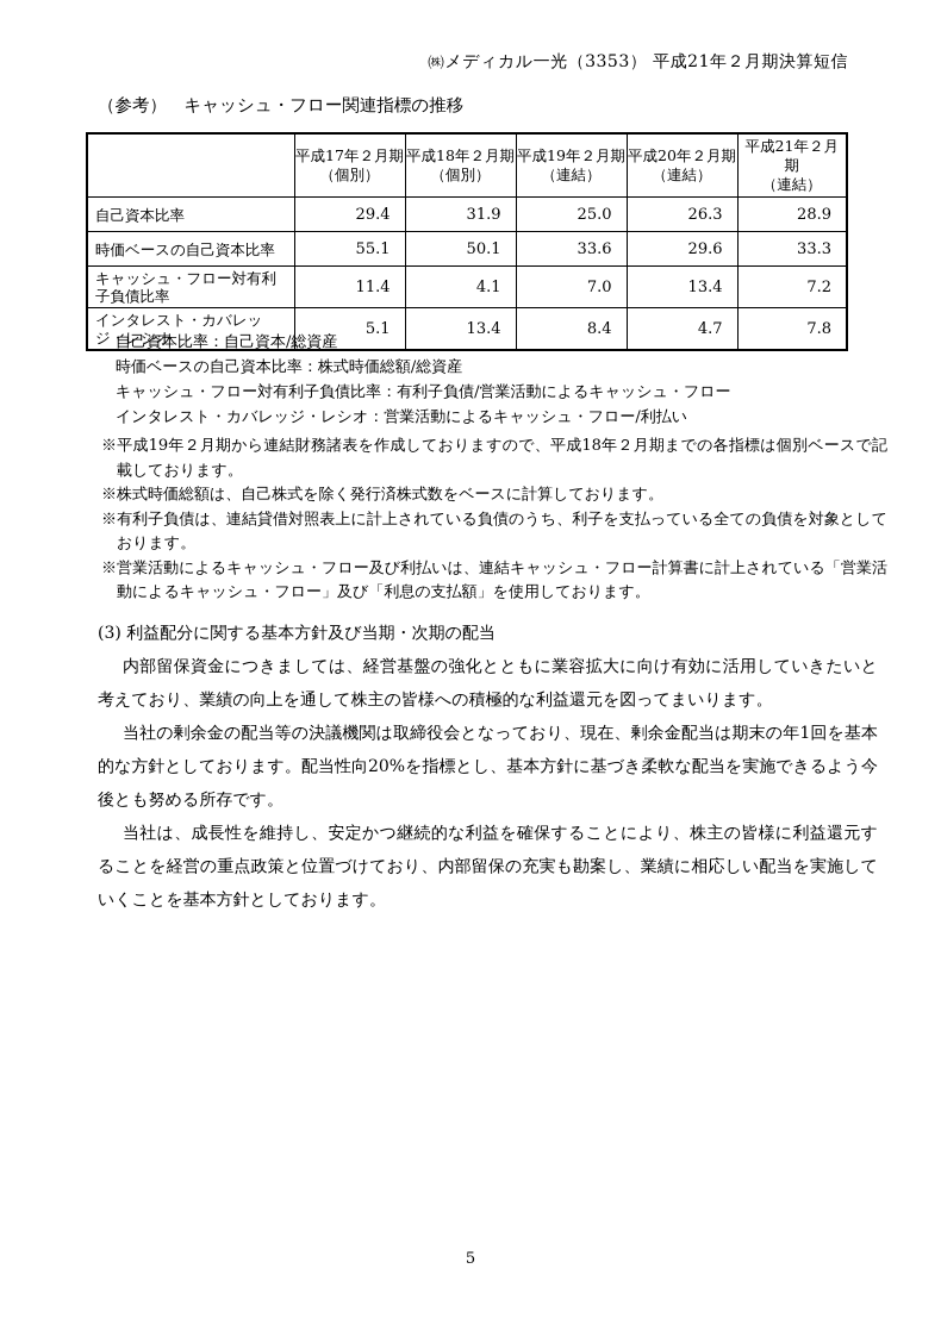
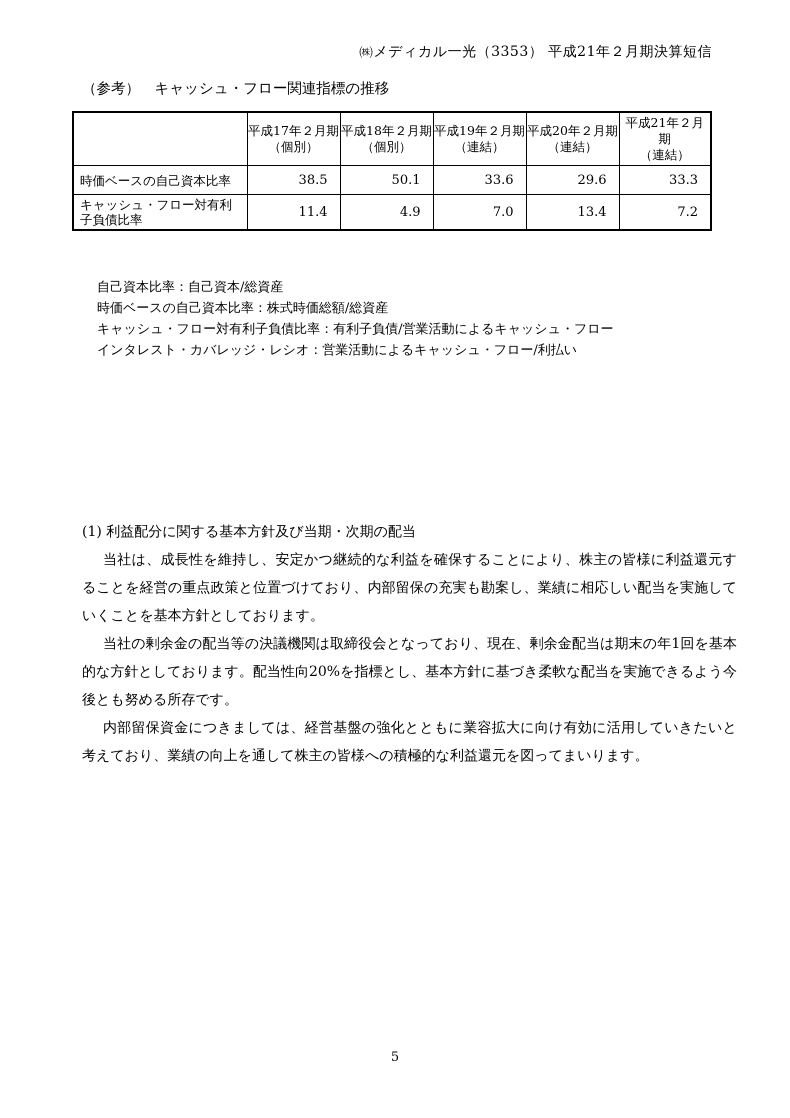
  ㈱メディカル一光（3353） 平成21年２月期決算短信
  （参考） キャッシュ・フロー関連指標の推移
  	平成17年２月期 （個別）	平成18年２月期 （個別）	平成19年２月期 （連結）	平成20年２月期 （連結）	平成21年２月期 （連結）
- 自己資本比率	29.4	31.9	25.0	26.3	28.9
- 時価ベースの自己資本比率	55.1	50.1	33.6	29.6	33.3
+ 時価ベースの自己資本比率	38.5	50.1	33.6	29.6	33.3
- キャッシュ・フロー対有利子負債比率	11.4	4.1	7.0	13.4	7.2
+ キャッシュ・フロー対有利子負債比率	11.4	4.9	7.0	13.4	7.2
- インタレスト・カバレッジ・レシオ	5.1	13.4	8.4	4.7	7.8
  自己資本比率：自己資本/総資産
  時価ベースの自己資本比率：株式時価総額/総資産
  キャッシュ・フロー対有利子負債比率：有利子負債/営業活動によるキャッシュ・フロー
  インタレスト・カバレッジ・レシオ：営業活動によるキャッシュ・フロー/利払い
- ※平成19年２月期から連結財務諸表を作成しておりますので、平成18年２月期までの各指標は個別ベースで記載しております。
- ※株式時価総額は、自己株式を除く発行済株式数をベースに計算しております。
- ※有利子負債は、連結貸借対照表上に計上されている負債のうち、利子を支払っている全ての負債を対象としております。
- ※営業活動によるキャッシュ・フロー及び利払いは、連結キャッシュ・フロー計算書に計上されている「営業活動によるキャッシュ・フロー」及び「利息の支払額」を使用しております。
- (3) 利益配分に関する基本方針及び当期・次期の配当
+ (1) 利益配分に関する基本方針及び当期・次期の配当
- 内部留保資金につきましては、経営基盤の強化とともに業容拡大に向け有効に活用していきたいと考えており、業績の向上を通して株主の皆様への積極的な利益還元を図ってまいります。
+ 当社は、成長性を維持し、安定かつ継続的な利益を確保することにより、株主の皆様に利益還元することを経営の重点政策と位置づけており、内部留保の充実も勘案し、業績に相応しい配当を実施していくことを基本方針としております。
  当社の剰余金の配当等の決議機関は取締役会となっており、現在、剰余金配当は期末の年1回を基本的な方針としております。配当性向20%を指標とし、基本方針に基づき柔軟な配当を実施できるよう今後とも努める所存です。
- 当社は、成長性を維持し、安定かつ継続的な利益を確保することにより、株主の皆様に利益還元することを経営の重点政策と位置づけており、内部留保の充実も勘案し、業績に相応しい配当を実施していくことを基本方針としております。
+ 内部留保資金につきましては、経営基盤の強化とともに業容拡大に向け有効に活用していきたいと考えており、業績の向上を通して株主の皆様への積極的な利益還元を図ってまいります。
  5
